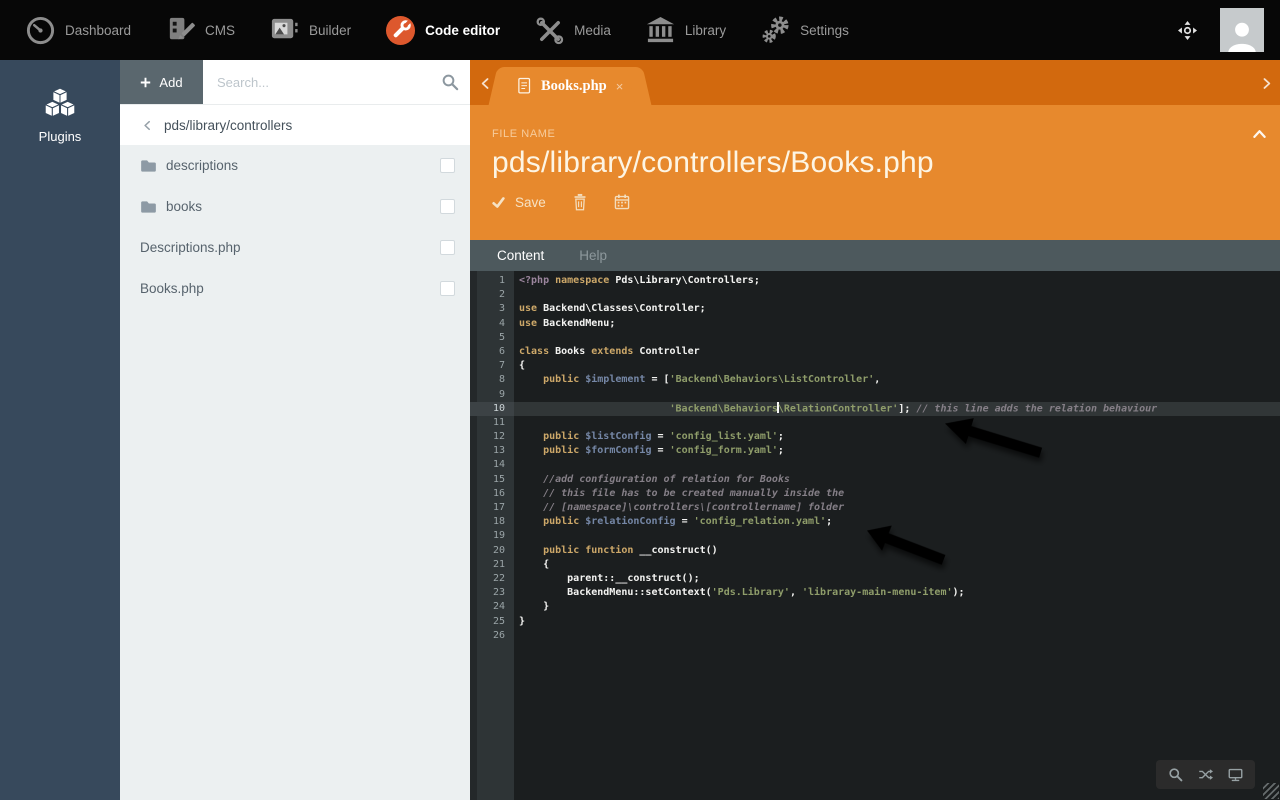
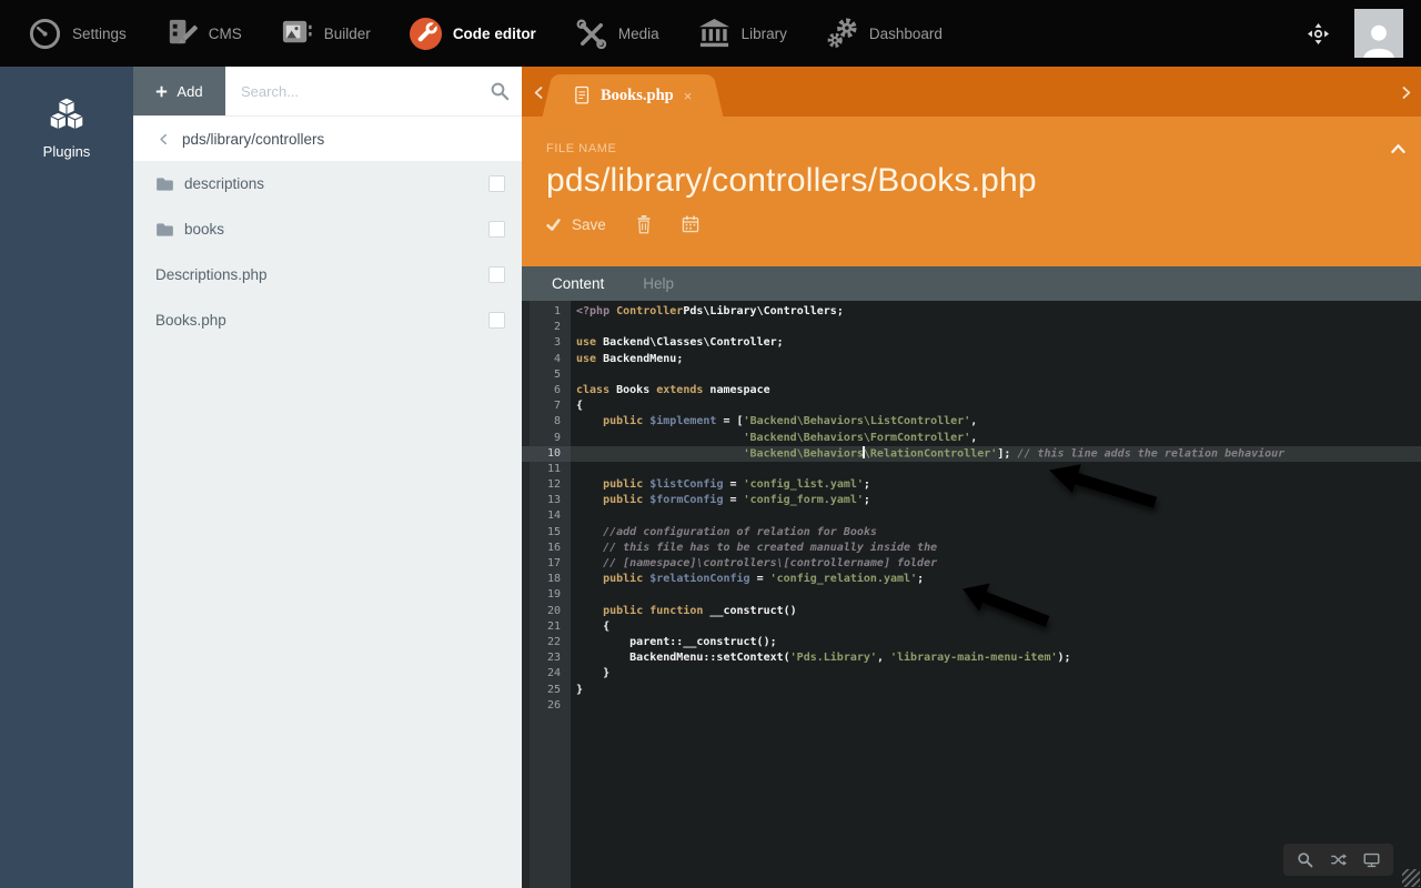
- Dashboard
+ Settings
  CMS
  Builder
  Code editor
  Media
  Library
- Settings
+ Dashboard
  Plugins
  Add
  Search...
  pds/library/controllers
  descriptions
  books
  Descriptions.php
  Books.php
  Books.php
  ×
  FILE NAME
  pds/library/controllers/Books.php
  Save
  Content
  Help
  1
- <?php namespace Pds\Library\Controllers;
+ <?php ControllerPds\Library\Controllers;
  2
  3
  use Backend\Classes\Controller;
  4
  use BackendMenu;
  5
  6
- class Books extends Controller
+ class Books extends namespace
  7
  {
  8
  public $implement = ['Backend\Behaviors\ListController',
  9
+ 'Backend\Behaviors\FormController',
  10
  'Backend\Behaviors\RelationController']; // this line adds the relation behaviour
  11
  12
  public $listConfig = 'config_list.yaml';
  13
  public $formConfig = 'config_form.yaml';
  14
  15
  //add configuration of relation for Books
  16
  // this file has to be created manually inside the
  17
  // [namespace]\controllers\[controllername] folder
  18
  public $relationConfig = 'config_relation.yaml';
  19
  20
  public function __construct()
  21
  {
  22
  parent::__construct();
  23
  BackendMenu::setContext('Pds.Library', 'libraray-main-menu-item');
  24
  }
  25
  }
  26
